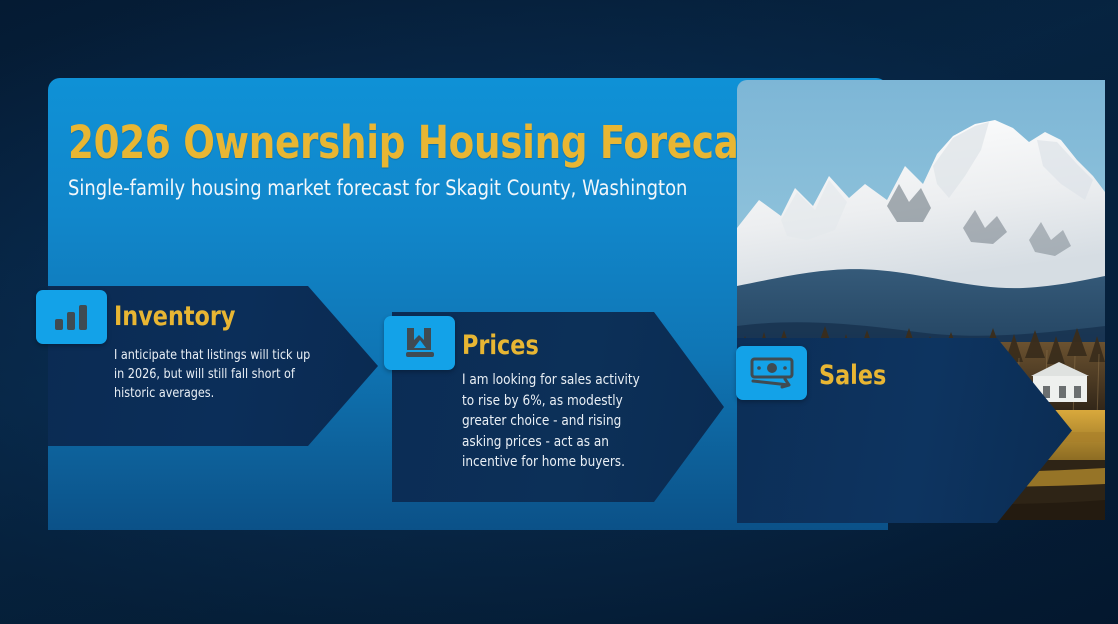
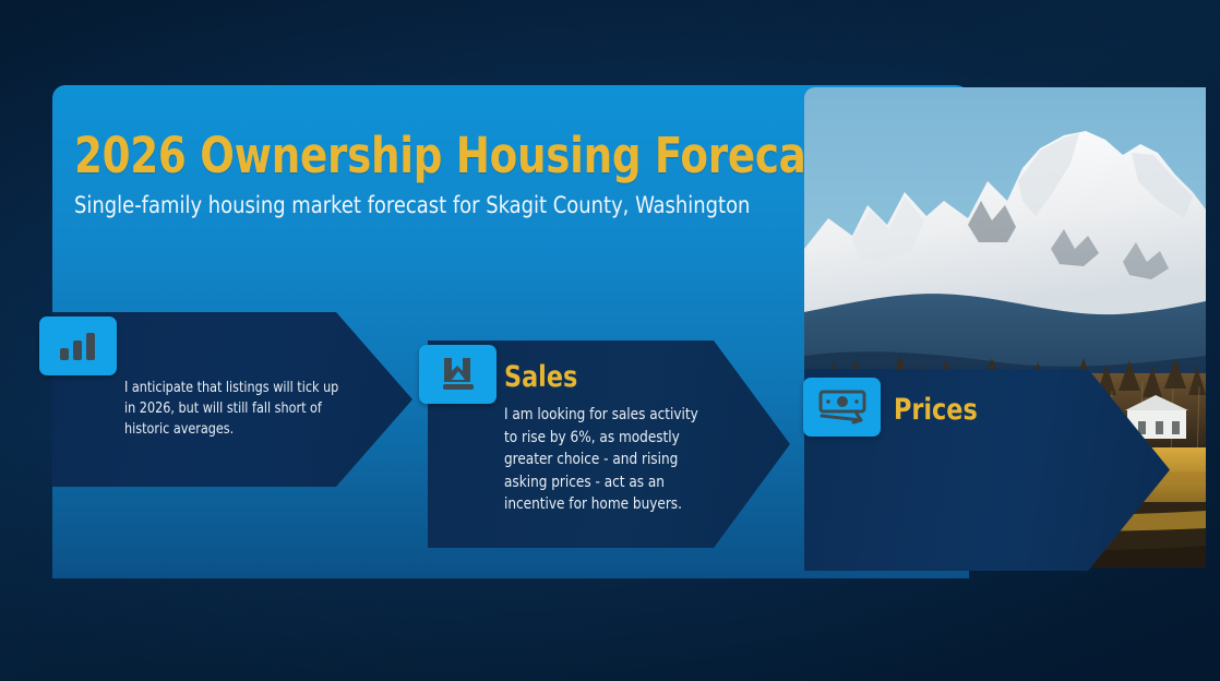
  2026 Ownership Housing Foreca
  Single-family housing market forecast for Skagit County, Washington
- Inventory
  I anticipate that listings will tick up in 2026, but will still fall short of historic averages.
- Prices
+ Sales
  I am looking for sales activity to rise by 6%, as modestly greater choice - and rising asking prices - act as an incentive for home buyers.
- Sales
+ Prices
